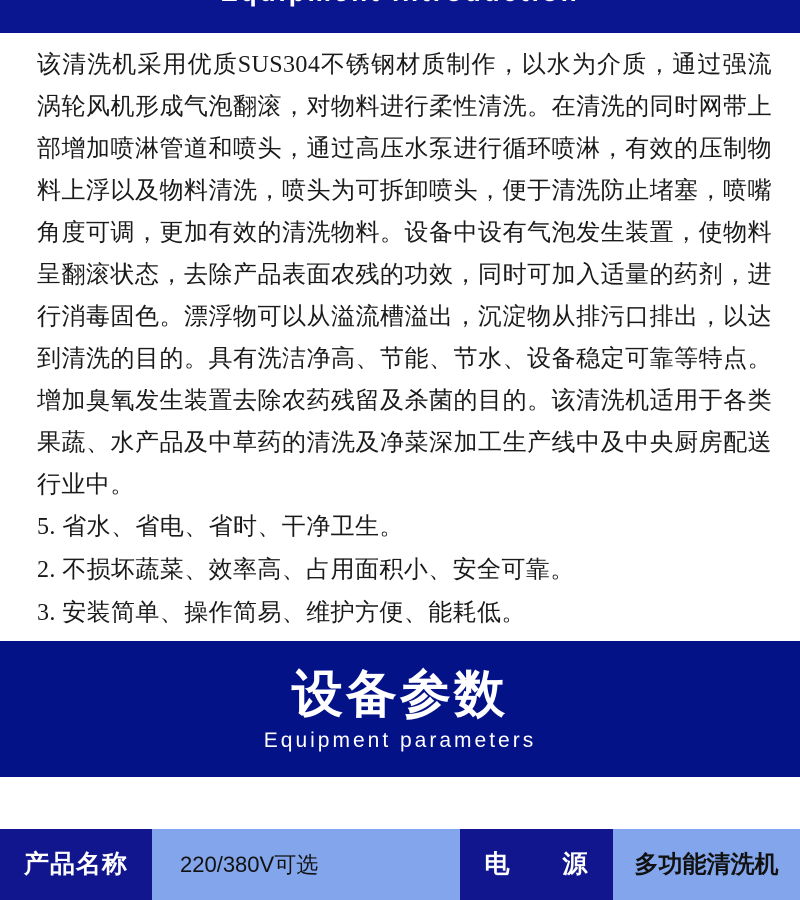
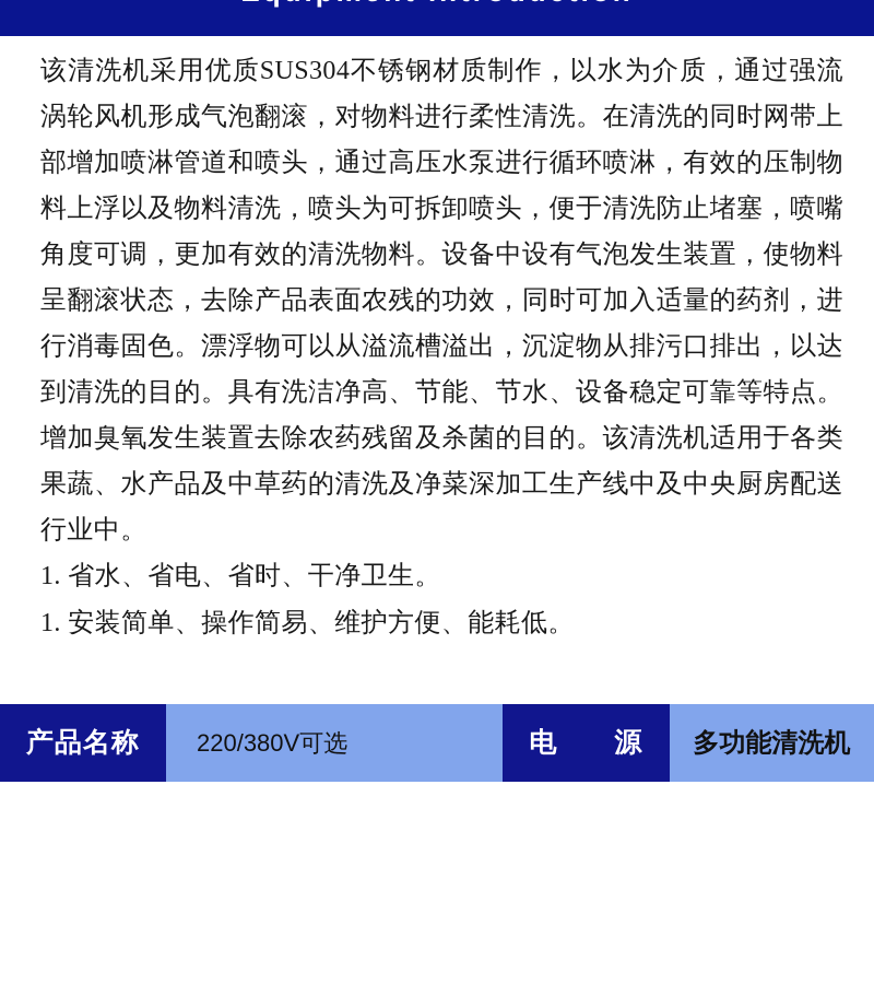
  该清洗机采用优质SUS304不锈钢材质制作，以水为介质，通过强流涡轮风机形成气泡翻滚，对物料进行柔性清洗。在清洗的同时网带上部增加喷淋管道和喷头，通过高压水泵进行循环喷淋，有效的压制物料上浮以及物料清洗，喷头为可拆卸喷头，便于清洗防止堵塞，喷嘴角度可调，更加有效的清洗物料。设备中设有气泡发生装置，使物料呈翻滚状态，去除产品表面农残的功效，同时可加入适量的药剂，进行消毒固色。漂浮物可以从溢流槽溢出，沉淀物从排污口排出，以达到清洗的目的。具有洗洁净高、节能、节水、设备稳定可靠等特点。增加臭氧发生装置去除农药残留及杀菌的目的。该清洗机适用于各类果蔬、水产品及中草药的清洗及净菜深加工生产线中及中央厨房配送行业中。
- 5. 省水、省电、省时、干净卫生。
+ 1. 省水、省电、省时、干净卫生。
- 2. 不损坏蔬菜、效率高、占用面积小、安全可靠。
- 3. 安装简单、操作简易、维护方便、能耗低。
+ 1. 安装简单、操作简易、维护方便、能耗低。
- 设备参数
- Equipment parameters
  产品名称
  220/380V可选
  电 源
  多功能清洗机
